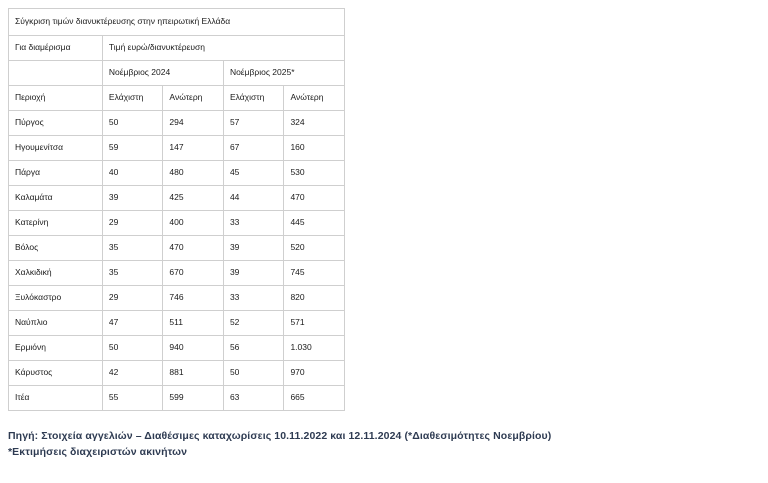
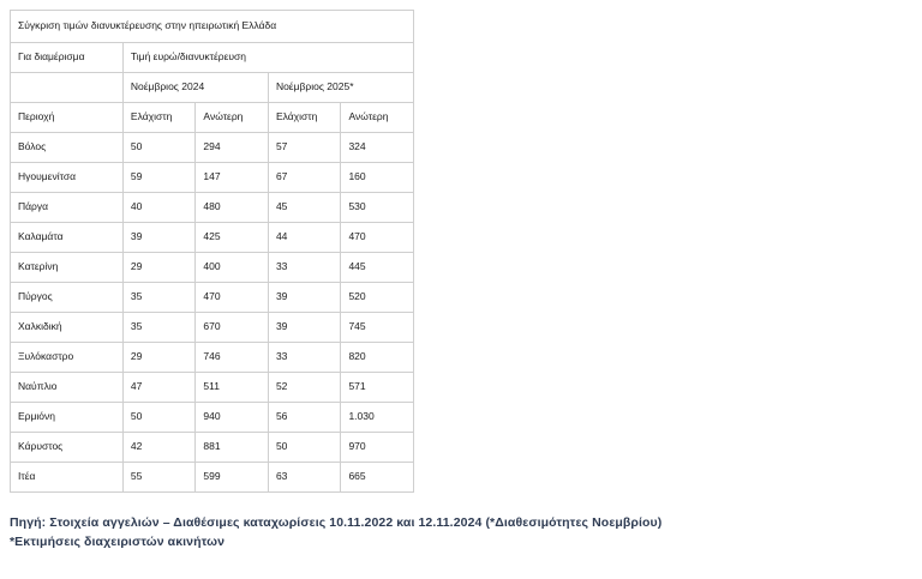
  Σύγκριση τιμών διανυκτέρευσης στην ηπειρωτική Ελλάδα
  Για διαμέρισμα	Τιμή ευρώ/διανυκτέρευση
  	Νοέμβριος 2024	Νοέμβριος 2025*
  Περιοχή	Ελάχιστη	Ανώτερη	Ελάχιστη	Ανώτερη
- Πύργος	50	294	57	324
+ Βόλος	50	294	57	324
  Ηγουμενίτσα	59	147	67	160
  Πάργα	40	480	45	530
  Καλαμάτα	39	425	44	470
  Κατερίνη	29	400	33	445
- Βόλος	35	470	39	520
+ Πύργος	35	470	39	520
  Χαλκιδική	35	670	39	745
  Ξυλόκαστρο	29	746	33	820
  Ναύπλιο	47	511	52	571
  Ερμιόνη	50	940	56	1.030
  Κάρυστος	42	881	50	970
  Ιτέα	55	599	63	665
  Πηγή: Στοιχεία αγγελιών – Διαθέσιμες καταχωρίσεις 10.11.2022 και 12.11.2024 (*Διαθεσιμότητες Νοεμβρίου)
  *Εκτιμήσεις διαχειριστών ακινήτων
